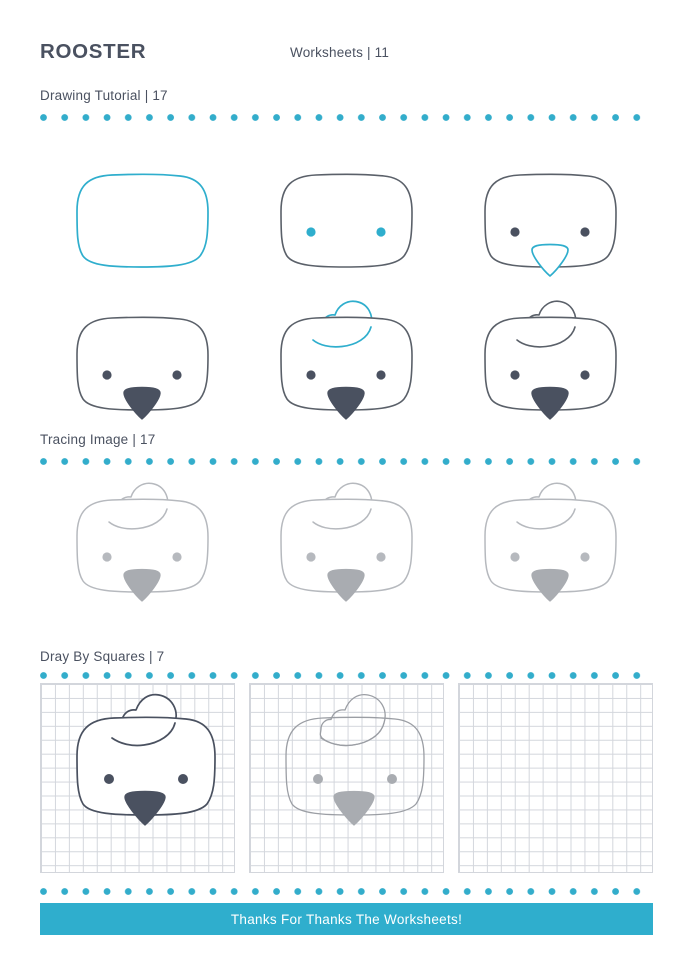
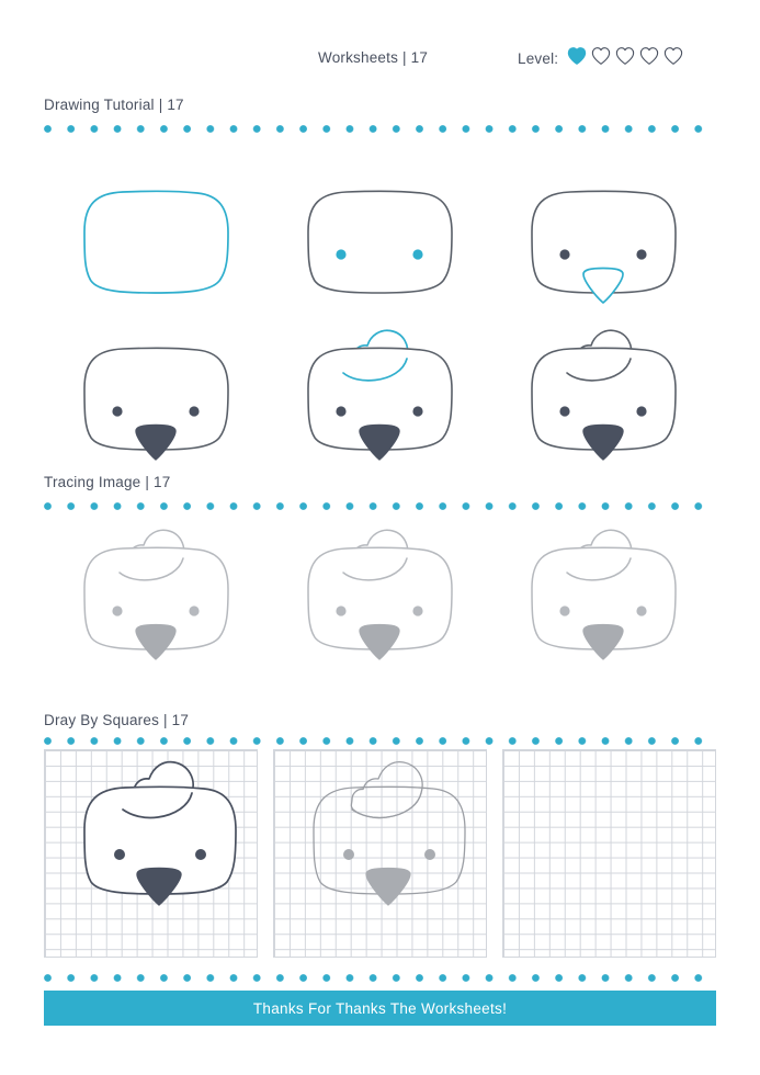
- ROOSTER
- Worksheets | 11
+ Worksheets | 17
+ Level:
  Drawing Tutorial | 17
  Tracing Image | 17
- Dray By Squares | 7
+ Dray By Squares | 17
  Thanks For Thanks The Worksheets!
